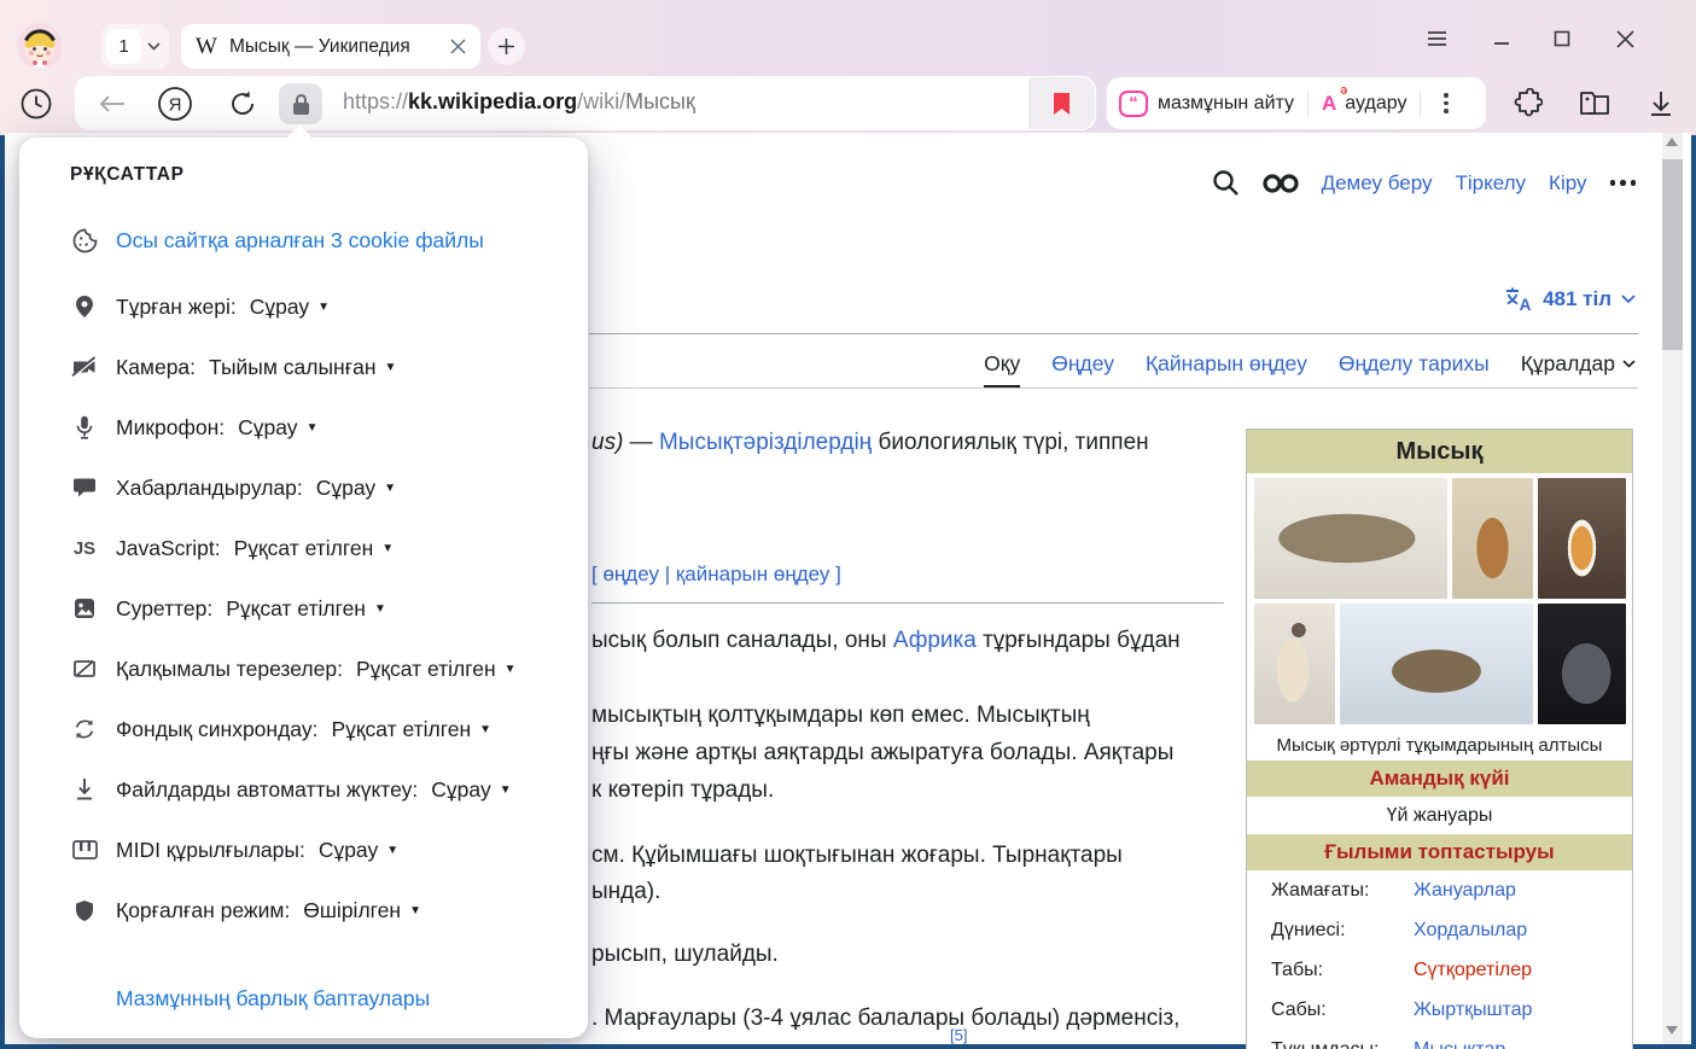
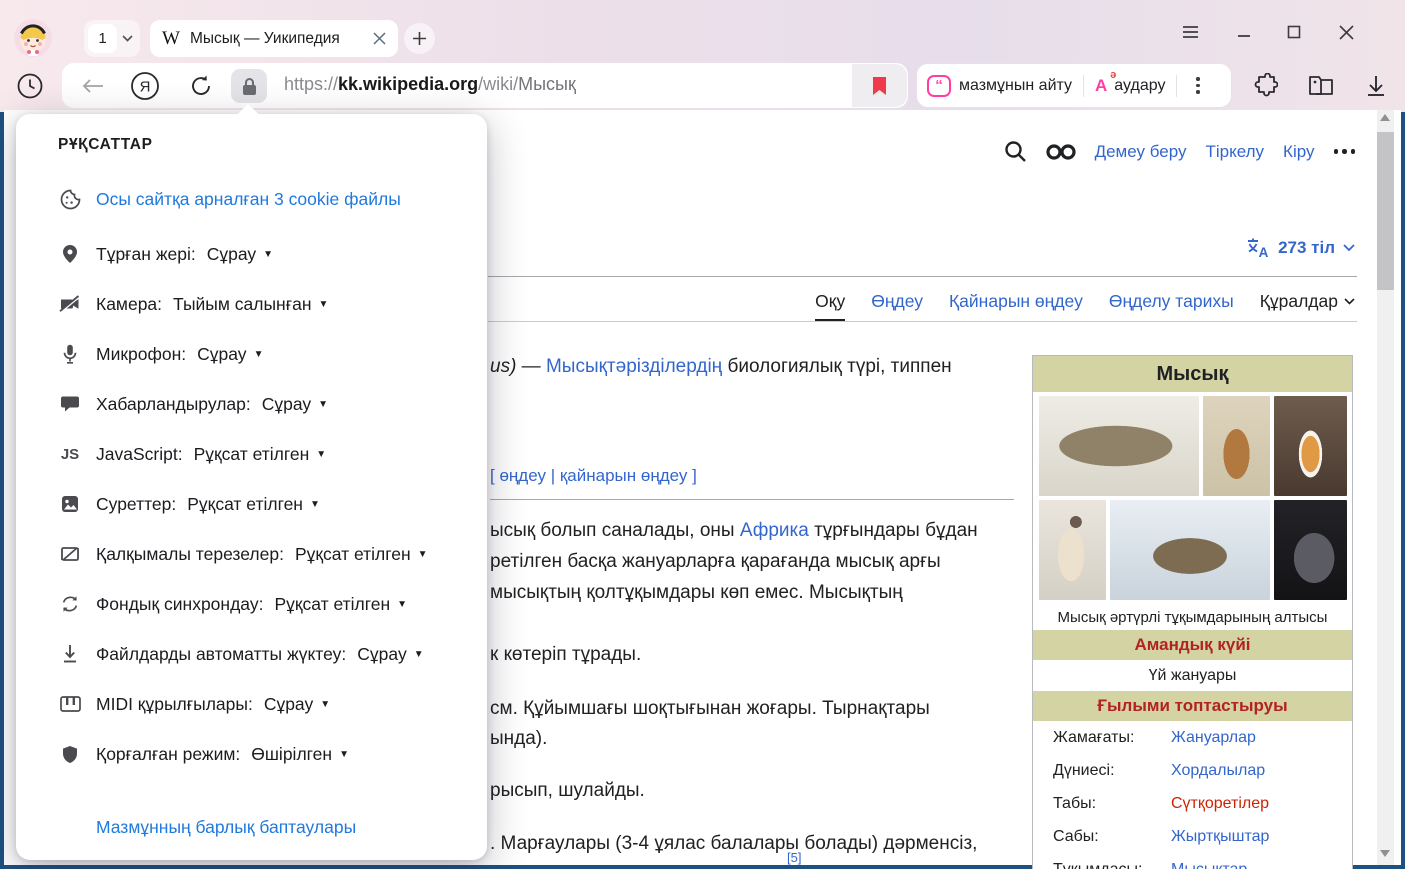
  1
  W
  Мысық — Уикипедия
  Я
  https://kk.wikipedia.org/wiki/Мысық
  “
  мазмұнын айту
  A
  ә
  аудару
  Демеу беру
  Тіркелу
  Кіру
  A
- 481 тіл
+ 273 тіл
  Оқу
  Өңдеу
  Қайнарын өңдеу
  Өңделу тарихы
  Құралдар
  us) — Мысықтәрізділердің биологиялық түрі, типпен
  [ өңдеу | қайнарын өңдеу ]
  ысық болып саналады, оны Африка тұрғындары бұдан
+ ретілген басқа жануарларға қарағанда мысық арғы
  мысықтың қолтұқымдары көп емес. Мысықтың
- ңғы және артқы аяқтарды ажыратуға болады. Аяқтары
  к көтеріп тұрады.
  см. Құйымшағы шоқтығынан жоғары. Тырнақтары
  ында).
  рысып, шулайды.
  . Марғаулары (3-4 ұялас балалары болады) дәрменсіз,
  [5]
  Мысық
  Мысық әртүрлі тұқымдарының алтысы
  Амандық күйі
  Үй жануары
  Ғылыми топтастыруы
  Жамағаты:
  Жануарлар
  Дүниесі:
  Хордалылар
  Табы:
  Сүтқоретілер
  Сабы:
  Жыртқыштар
  РҰҚСАТТАР
  Осы сайтқа арналған 3 cookie файлы
  Тұрған жері:
  Сұрау
  ▼
  Камера:
  Тыйым салынған
  ▼
  Микрофон:
  Сұрау
  ▼
  Хабарландырулар:
  Сұрау
  ▼
  JS
  JavaScript:
  Рұқсат етілген
  ▼
  Суреттер:
  Рұқсат етілген
  ▼
  Қалқымалы терезелер:
  Рұқсат етілген
  ▼
  Фондық синхрондау:
  Рұқсат етілген
  ▼
  Файлдарды автоматты жүктеу:
  Сұрау
  ▼
  MIDI құрылғылары:
  Сұрау
  ▼
  Қорғалған режим:
  Өшірілген
  ▼
  Мазмұнның барлық баптаулары
